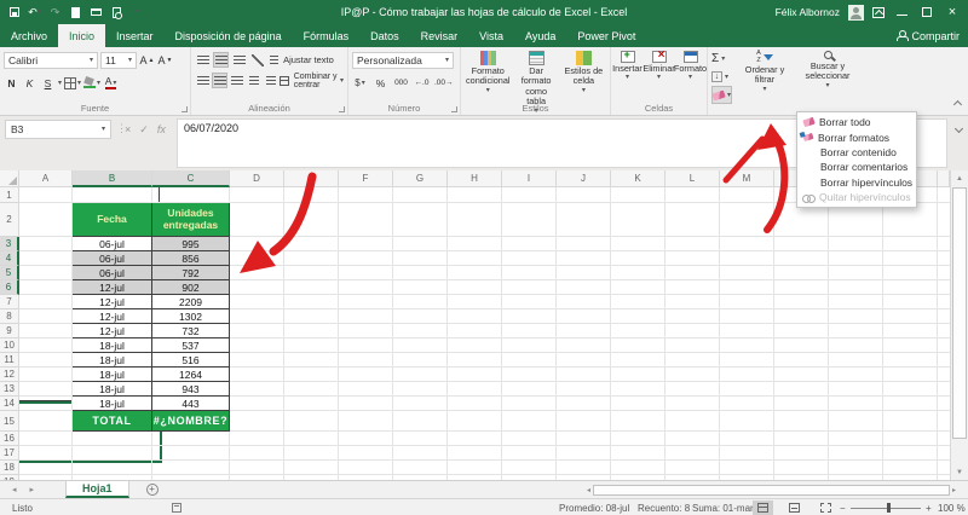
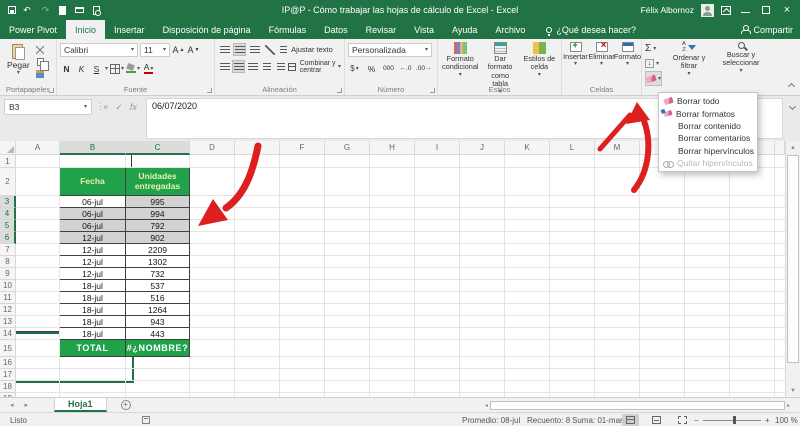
  ↶
  ↷
  IP@P - Cómo trabajar las hojas de cálculo de Excel - Excel
  Félix Albornoz
  ×
- Archivo
+ Power Pivot
  Inicio
  Insertar
  Disposición de página
  Fórmulas
  Datos
  Revisar
  Vista
  Ayuda
- Power Pivot
+ Archivo
+ ¿Qué desea hacer?
  Compartir
+ Pegar
+ Portapapeles
  Calibri
  11
  A
  A
  N
  K
  S
  A
  Fuente
  Ajustar texto
  Alineación
  Personalizada
  $
  %
  Número
  Formato condicional
  Dar formato como tabla
  Estilos de celda
  Estilos
  Insertar
  Eliminar
  Formato
  Celdas
  Σ
  Ordenar y filtrar
  Buscar y seleccionar
  B3
  ⋮
  ×
  ✓
  fx
  06/07/2020
  A
  B
  C
  D
  F
  G
  H
  I
  J
  K
  L
  M
  1
  2
  3
  4
  5
  6
  7
  8
  9
  10
  11
  12
  13
  14
  15
  16
  17
  18
  Fecha
  Unidades entregadas
  06-jul
  995
  06-jul
- 856
+ 994
  06-jul
  792
  12-jul
  902
  12-jul
  2209
  12-jul
  1302
  12-jul
  732
  18-jul
  537
  18-jul
  516
  18-jul
  1264
  18-jul
  943
  18-jul
  443
  TOTAL
  #¿NOMBRE?
  Borrar todo
  Borrar formatos
  Borrar contenido
  Borrar comentarios
  Borrar hipervínculos
  Quitar hipervínculos
  Hoja1
  +
  Listo
  Promedio: 08-jul
  Recuento: 8
  Suma: 01-ma
  −
  +
  100 %
